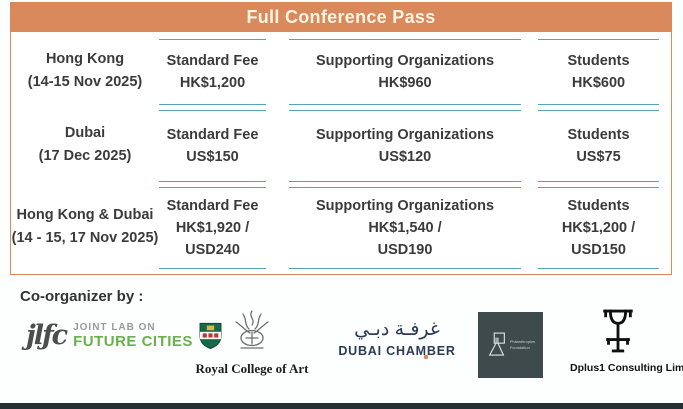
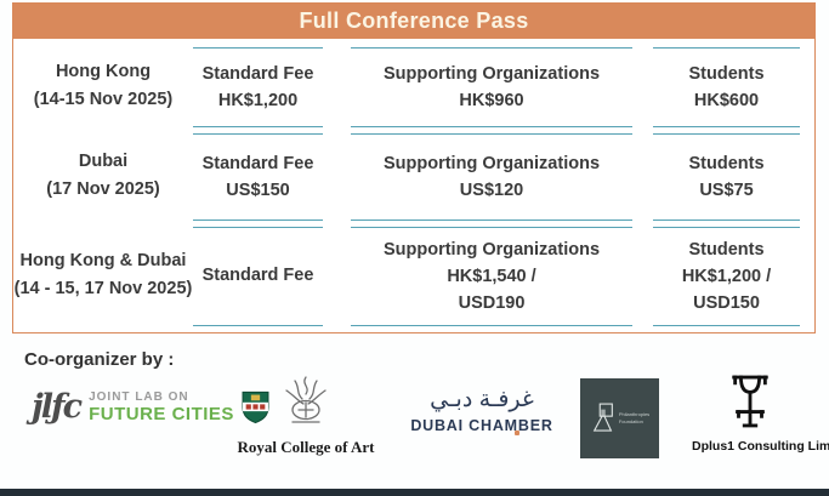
  Full Conference Pass
  Hong Kong
  (14-15 Nov 2025)
  Standard Fee
  HK$1,200
  Supporting Organizations
  HK$960
  Students
  HK$600
  Dubai
- (17 Dec 2025)
+ (17 Nov 2025)
  Standard Fee
  US$150
  Supporting Organizations
  US$120
  Students
  US$75
  Hong Kong & Dubai
  (14 - 15, 17 Nov 2025)
  Standard Fee
- HK$1,920 /
- USD240
  Supporting Organizations
  HK$1,540 /
  USD190
  Students
  HK$1,200 /
  USD150
  Co-organizer by :
  jlƒc
  JOINT LAB ON
  FUTURE CITIES
  Royal College of Art
  غرفـة دبـي
  DUBAI CHAMBER
  Dplus1 Consulting Lim
